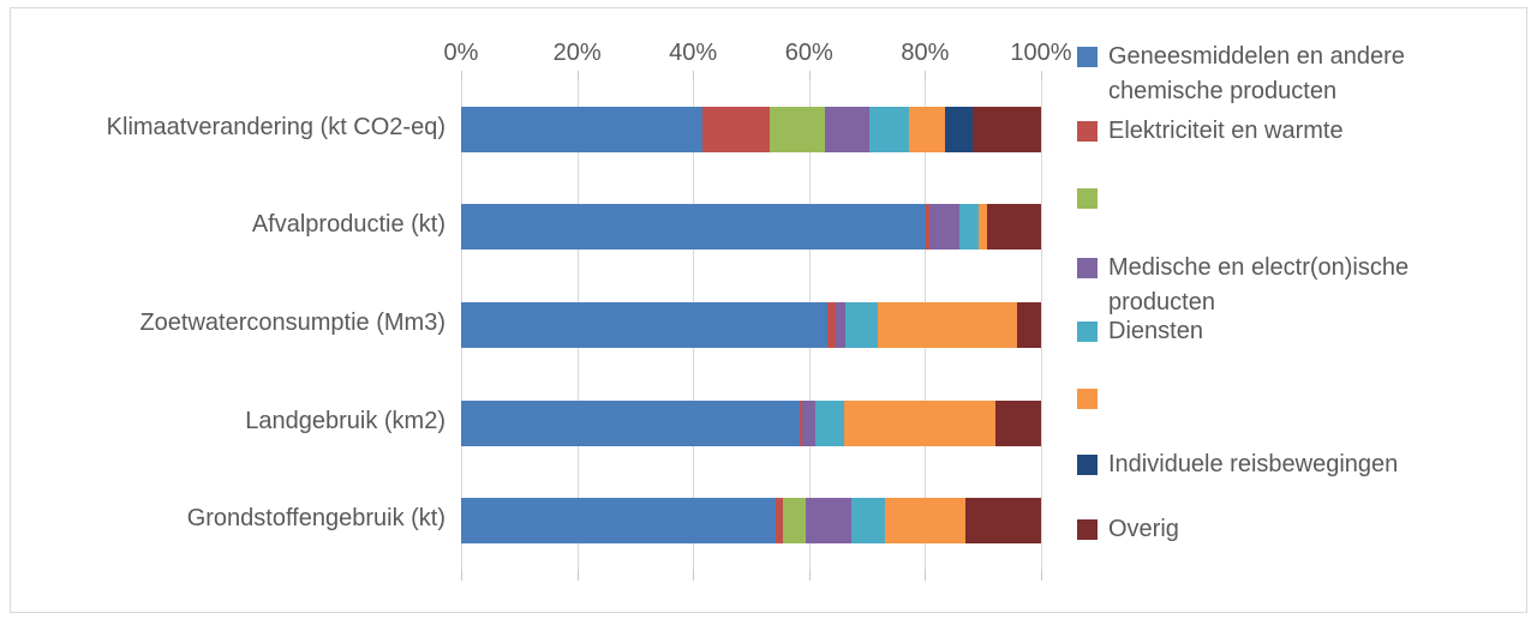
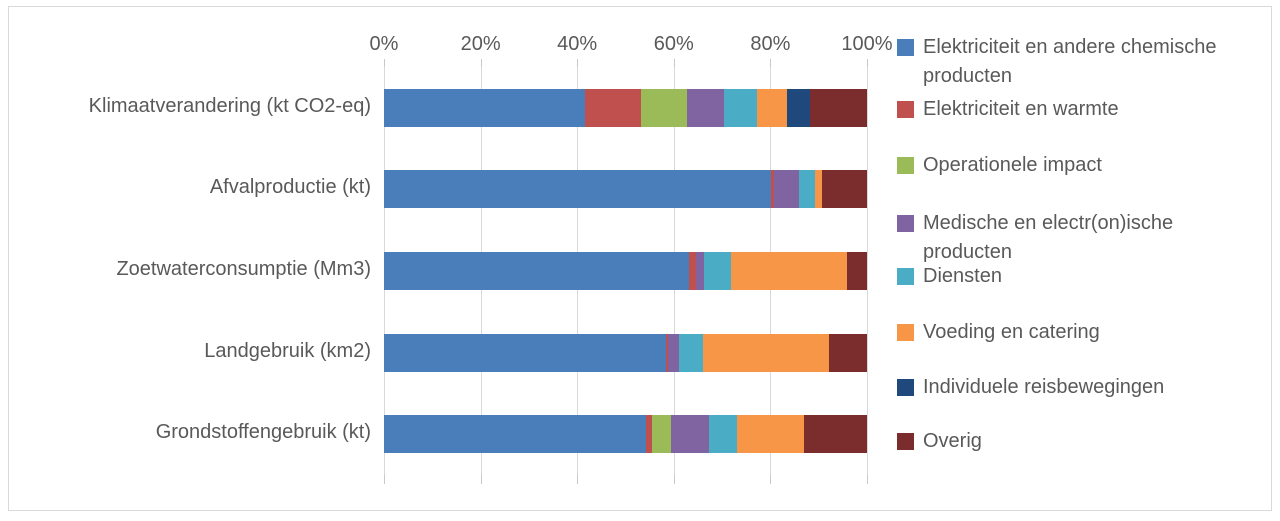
  0%
  20%
  40%
  60%
  80%
  100%
  Klimaatverandering (kt CO2-eq)
  Afvalproductie (kt)
  Zoetwaterconsumptie (Mm3)
  Landgebruik (km2)
  Grondstoffengebruik (kt)
- Geneesmiddelen en andere chemische producten
+ Elektriciteit en andere chemische producten
  Elektriciteit en warmte
+ Operationele impact
  Medische en electr(on)ische producten
  Diensten
+ Voeding en catering
  Individuele reisbewegingen
  Overig
